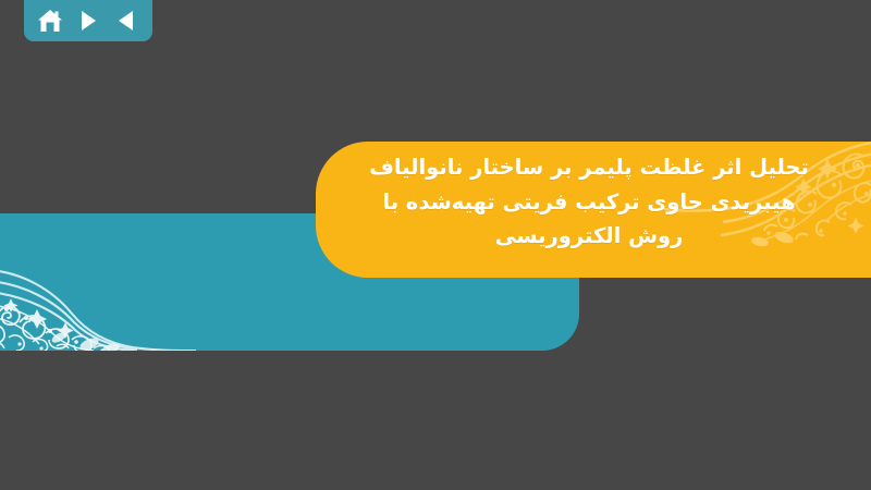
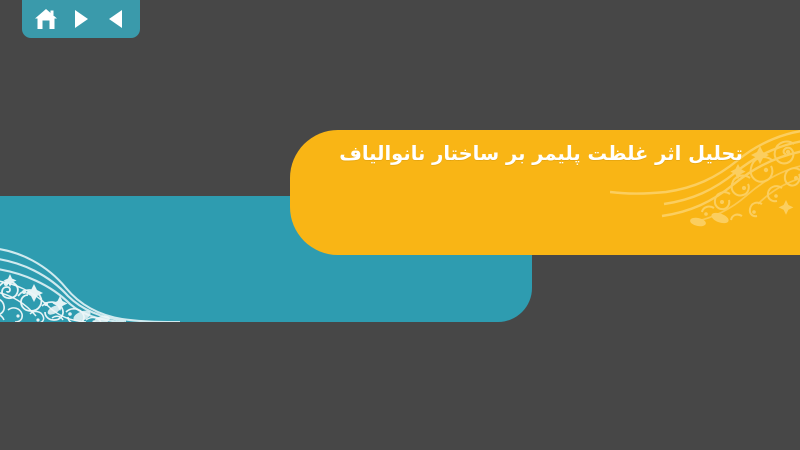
  تحلیل اثر غلظت پلیمر بر ساختار نانوالیاف
- هیبریدی حاوی ترکیب فریتی تهیه‌شده با
- روش الکتروریسی
